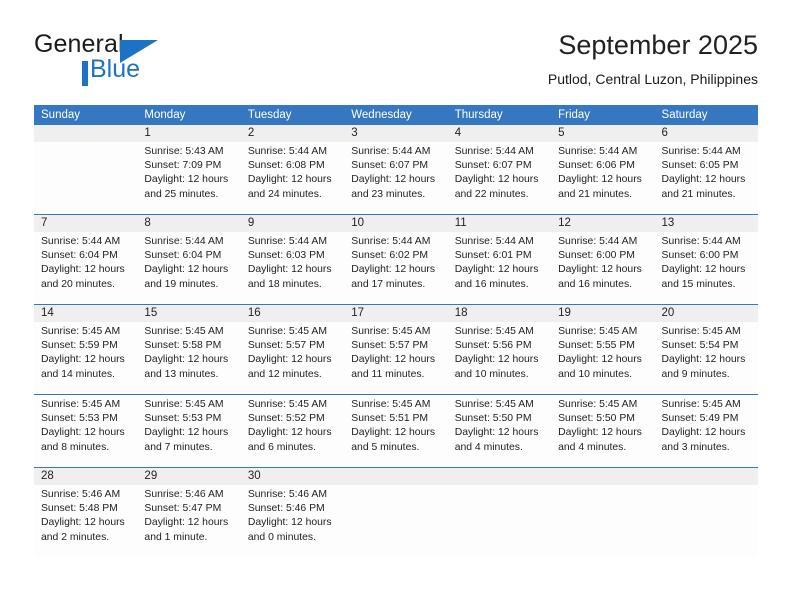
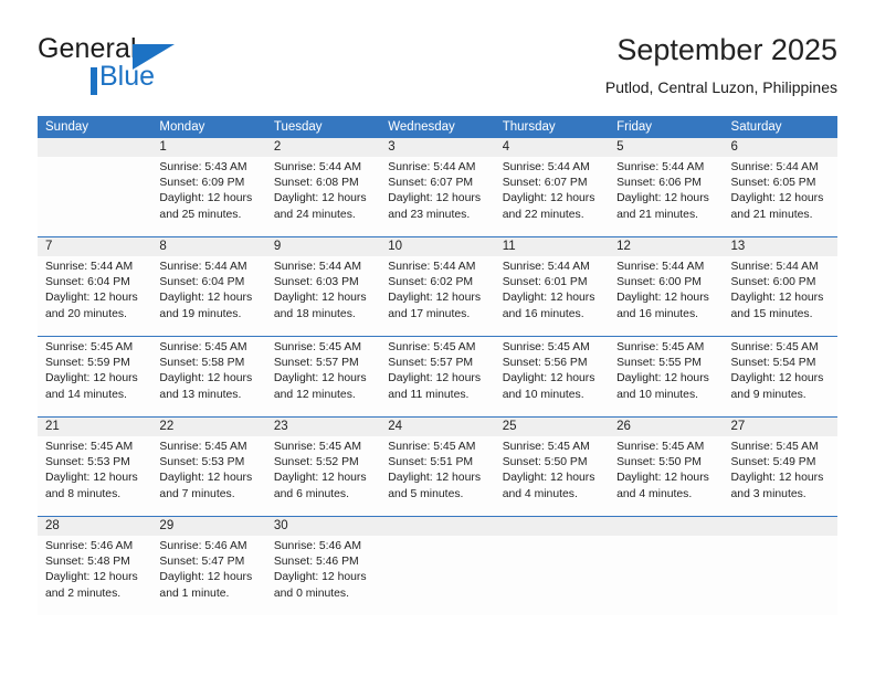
  General
  Blue
  September 2025
  Putlod, Central Luzon, Philippines
  Sunday
  Monday
  Tuesday
  Wednesday
  Thursday
  Friday
  Saturday
  1
  2
  3
  4
  5
  6
  Sunrise: 5:43 AM
- Sunset: 7:09 PM
+ Sunset: 6:09 PM
  Daylight: 12 hours
  and 25 minutes.
  Sunrise: 5:44 AM
  Sunset: 6:08 PM
  Daylight: 12 hours
  and 24 minutes.
  Sunrise: 5:44 AM
  Sunset: 6:07 PM
  Daylight: 12 hours
  and 23 minutes.
  Sunrise: 5:44 AM
  Sunset: 6:07 PM
  Daylight: 12 hours
  and 22 minutes.
  Sunrise: 5:44 AM
  Sunset: 6:06 PM
  Daylight: 12 hours
  and 21 minutes.
  Sunrise: 5:44 AM
  Sunset: 6:05 PM
  Daylight: 12 hours
  and 21 minutes.
  7
  8
  9
  10
  11
  12
  13
  Sunrise: 5:44 AM
  Sunset: 6:04 PM
  Daylight: 12 hours
  and 20 minutes.
  Sunrise: 5:44 AM
  Sunset: 6:04 PM
  Daylight: 12 hours
  and 19 minutes.
  Sunrise: 5:44 AM
  Sunset: 6:03 PM
  Daylight: 12 hours
  and 18 minutes.
  Sunrise: 5:44 AM
  Sunset: 6:02 PM
  Daylight: 12 hours
  and 17 minutes.
  Sunrise: 5:44 AM
  Sunset: 6:01 PM
  Daylight: 12 hours
  and 16 minutes.
  Sunrise: 5:44 AM
  Sunset: 6:00 PM
  Daylight: 12 hours
  and 16 minutes.
  Sunrise: 5:44 AM
  Sunset: 6:00 PM
  Daylight: 12 hours
  and 15 minutes.
- 14
- 15
- 16
- 17
- 18
- 19
- 20
  Sunrise: 5:45 AM
  Sunset: 5:59 PM
  Daylight: 12 hours
  and 14 minutes.
  Sunrise: 5:45 AM
  Sunset: 5:58 PM
  Daylight: 12 hours
  and 13 minutes.
  Sunrise: 5:45 AM
  Sunset: 5:57 PM
  Daylight: 12 hours
  and 12 minutes.
  Sunrise: 5:45 AM
  Sunset: 5:57 PM
  Daylight: 12 hours
  and 11 minutes.
  Sunrise: 5:45 AM
  Sunset: 5:56 PM
  Daylight: 12 hours
  and 10 minutes.
  Sunrise: 5:45 AM
  Sunset: 5:55 PM
  Daylight: 12 hours
  and 10 minutes.
  Sunrise: 5:45 AM
  Sunset: 5:54 PM
  Daylight: 12 hours
  and 9 minutes.
+ 21
+ 22
+ 23
+ 24
+ 25
+ 26
+ 27
  Sunrise: 5:45 AM
  Sunset: 5:53 PM
  Daylight: 12 hours
  and 8 minutes.
  Sunrise: 5:45 AM
  Sunset: 5:53 PM
  Daylight: 12 hours
  and 7 minutes.
  Sunrise: 5:45 AM
  Sunset: 5:52 PM
  Daylight: 12 hours
  and 6 minutes.
  Sunrise: 5:45 AM
  Sunset: 5:51 PM
  Daylight: 12 hours
  and 5 minutes.
  Sunrise: 5:45 AM
  Sunset: 5:50 PM
  Daylight: 12 hours
  and 4 minutes.
  Sunrise: 5:45 AM
  Sunset: 5:50 PM
  Daylight: 12 hours
  and 4 minutes.
  Sunrise: 5:45 AM
  Sunset: 5:49 PM
  Daylight: 12 hours
  and 3 minutes.
  28
  29
  30
  Sunrise: 5:46 AM
  Sunset: 5:48 PM
  Daylight: 12 hours
  and 2 minutes.
  Sunrise: 5:46 AM
  Sunset: 5:47 PM
  Daylight: 12 hours
  and 1 minute.
  Sunrise: 5:46 AM
  Sunset: 5:46 PM
  Daylight: 12 hours
  and 0 minutes.
